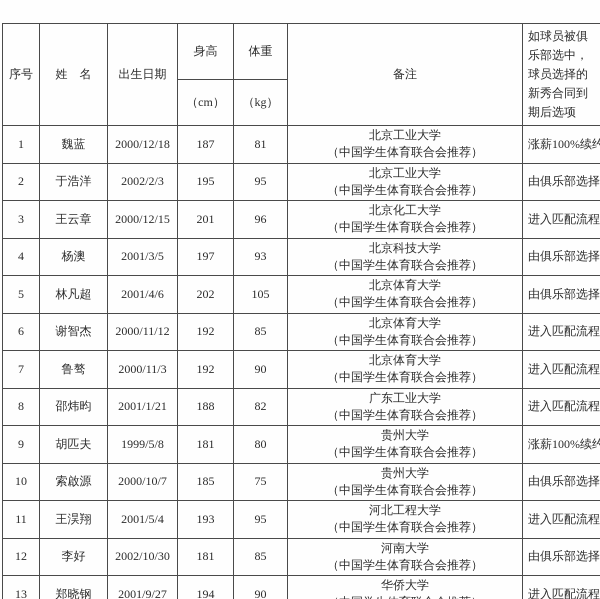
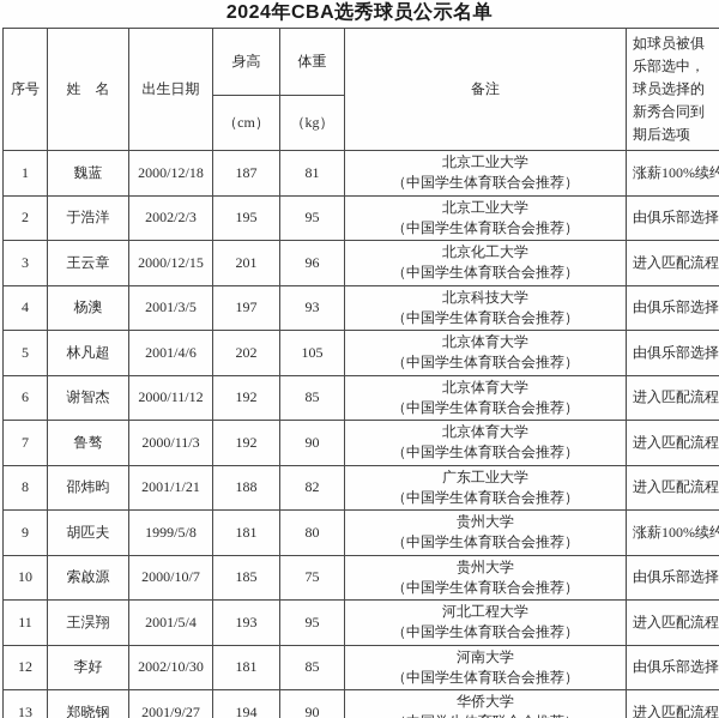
+ 2024年CBA选秀球员公示名单
  序号	姓 名	出生日期	身高	体重	备注	如球员被俱乐部选中，球员选择的新秀合同到期后选项
  （cm）	（kg）
  1	魏蓝	2000/12/18	187	81	北京工业大学 （中国学生体育联合会推荐）	涨薪100%续约
  2	于浩洋	2002/2/3	195	95	北京工业大学 （中国学生体育联合会推荐）	由俱乐部选择
  3	王云章	2000/12/15	201	96	北京化工大学 （中国学生体育联合会推荐）	进入匹配流程
  4	杨澳	2001/3/5	197	93	北京科技大学 （中国学生体育联合会推荐）	由俱乐部选择
  5	林凡超	2001/4/6	202	105	北京体育大学 （中国学生体育联合会推荐）	由俱乐部选择
  6	谢智杰	2000/11/12	192	85	北京体育大学 （中国学生体育联合会推荐）	进入匹配流程
  7	鲁骜	2000/11/3	192	90	北京体育大学 （中国学生体育联合会推荐）	进入匹配流程
  8	邵炜昀	2001/1/21	188	82	广东工业大学 （中国学生体育联合会推荐）	进入匹配流程
  9	胡匹夫	1999/5/8	181	80	贵州大学 （中国学生体育联合会推荐）	涨薪100%续约
  10	索啟源	2000/10/7	185	75	贵州大学 （中国学生体育联合会推荐）	由俱乐部选择
  11	王淏翔	2001/5/4	193	95	河北工程大学 （中国学生体育联合会推荐）	进入匹配流程
  12	李好	2002/10/30	181	85	河南大学 （中国学生体育联合会推荐）	由俱乐部选择
